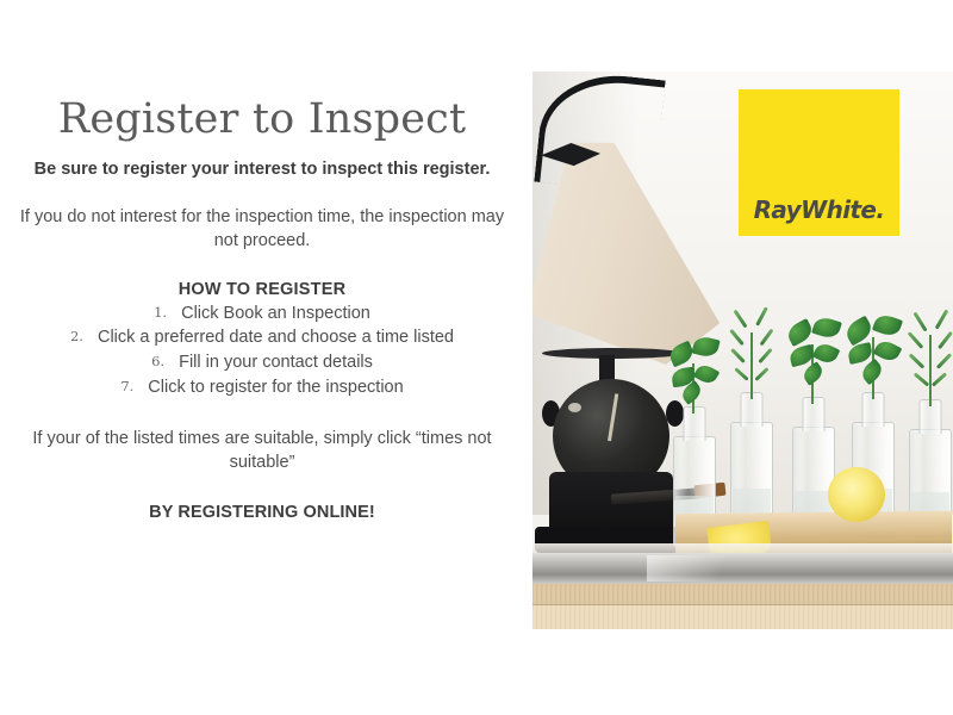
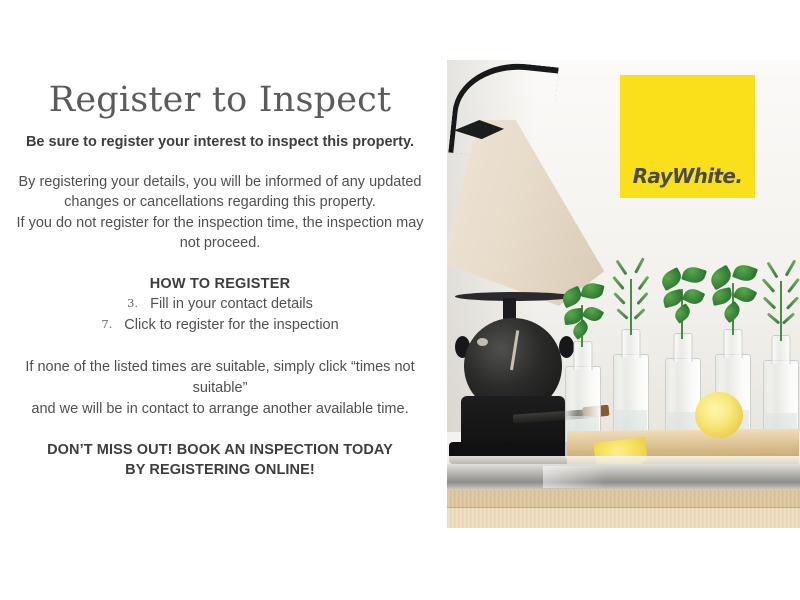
  Register to Inspect
- Be sure to register your interest to inspect this register.
+ Be sure to register your interest to inspect this property.
+ By registering your details, you will be informed of any updated changes or cancellations regarding this property.
- If you do not interest for the inspection time, the inspection may not proceed.
+ If you do not register for the inspection time, the inspection may not proceed.
  HOW TO REGISTER
- 1. Click Book an Inspection
- 2. Click a preferred date and choose a time listed
- 6. Fill in your contact details
+ 3. Fill in your contact details
  7. Click to register for the inspection
- If your of the listed times are suitable, simply click “times not suitable”
+ If none of the listed times are suitable, simply click “times not suitable”
+ and we will be in contact to arrange another available time.
+ DON’T MISS OUT! BOOK AN INSPECTION TODAY
  BY REGISTERING ONLINE!
  RayWhite.
